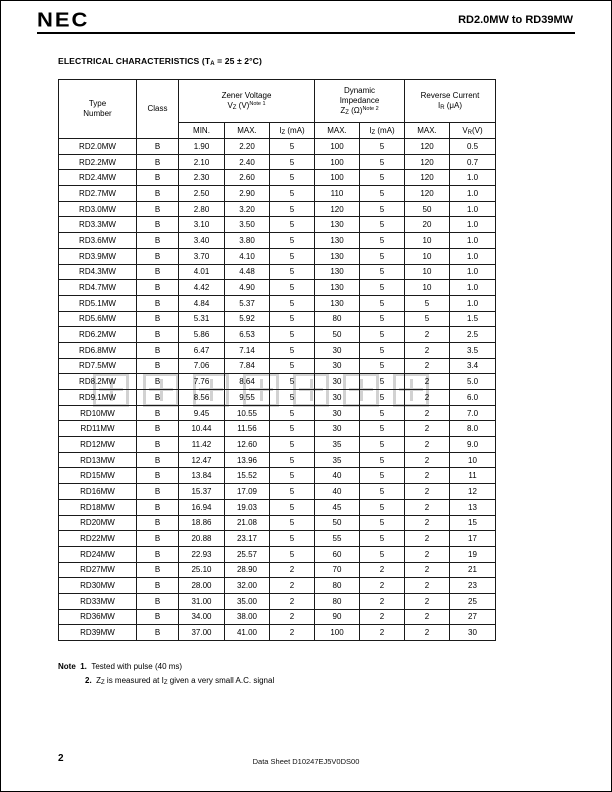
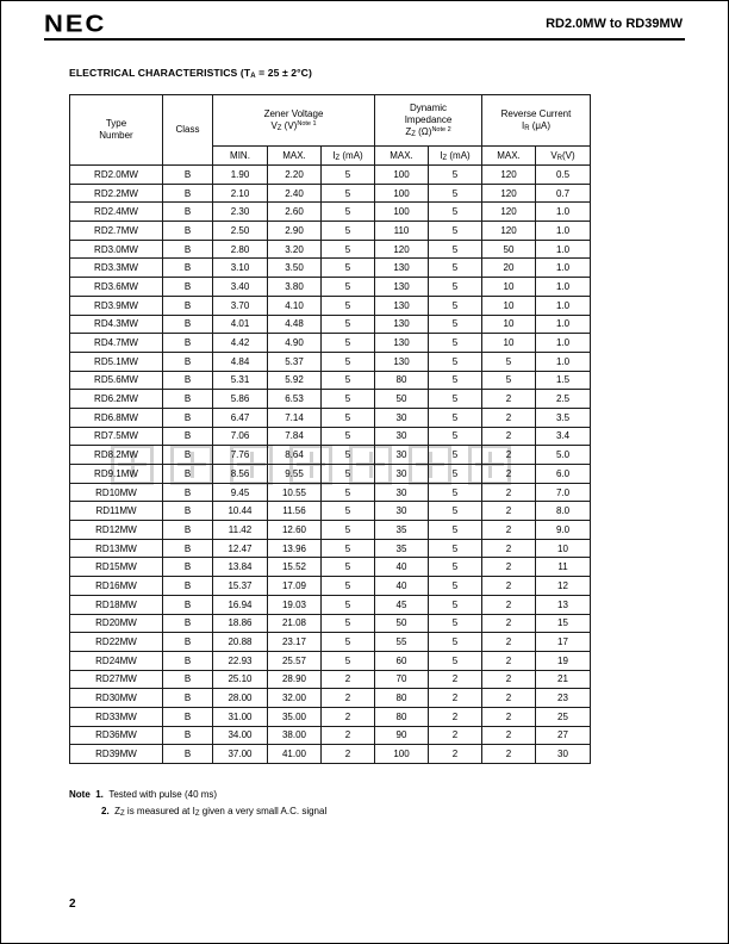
  NEC
  RD2.0MW to RD39MW
  ELECTRICAL CHARACTERISTICS (T = 25 ± 2°C)
  Type Number	Class	Zener Voltage V (V)	Dynamic Impedance Z (Ω)	Reverse Current I (μA)
  MIN.	MAX.	I (mA)	MAX.	I (mA)	MAX.	V (V)
  RD2.0MW	B	1.90	2.20	5	100	5	120	0.5
  RD2.2MW	B	2.10	2.40	5	100	5	120	0.7
  RD2.4MW	B	2.30	2.60	5	100	5	120	1.0
  RD2.7MW	B	2.50	2.90	5	110	5	120	1.0
  RD3.0MW	B	2.80	3.20	5	120	5	50	1.0
  RD3.3MW	B	3.10	3.50	5	130	5	20	1.0
  RD3.6MW	B	3.40	3.80	5	130	5	10	1.0
  RD3.9MW	B	3.70	4.10	5	130	5	10	1.0
  RD4.3MW	B	4.01	4.48	5	130	5	10	1.0
  RD4.7MW	B	4.42	4.90	5	130	5	10	1.0
  RD5.1MW	B	4.84	5.37	5	130	5	5	1.0
  RD5.6MW	B	5.31	5.92	5	80	5	5	1.5
  RD6.2MW	B	5.86	6.53	5	50	5	2	2.5
  RD6.8MW	B	6.47	7.14	5	30	5	2	3.5
  RD7.5MW	B	7.06	7.84	5	30	5	2	3.4
  RD8.2MW	B	7.76	8.64	5	30	5	2	5.0
  RD9.1MW	B	8.56	9.55	5	30	5	2	6.0
  RD10MW	B	9.45	10.55	5	30	5	2	7.0
  RD11MW	B	10.44	11.56	5	30	5	2	8.0
  RD12MW	B	11.42	12.60	5	35	5	2	9.0
  RD13MW	B	12.47	13.96	5	35	5	2	10
  RD15MW	B	13.84	15.52	5	40	5	2	11
  RD16MW	B	15.37	17.09	5	40	5	2	12
  RD18MW	B	16.94	19.03	5	45	5	2	13
  RD20MW	B	18.86	21.08	5	50	5	2	15
  RD22MW	B	20.88	23.17	5	55	5	2	17
  RD24MW	B	22.93	25.57	5	60	5	2	19
  RD27MW	B	25.10	28.90	2	70	2	2	21
  RD30MW	B	28.00	32.00	2	80	2	2	23
  RD33MW	B	31.00	35.00	2	80	2	2	25
  RD36MW	B	34.00	38.00	2	90	2	2	27
  RD39MW	B	37.00	41.00	2	100	2	2	30
  Note 1. Tested with pulse (40 ms)
  2. Z is measured at I given a very small A.C. signal
  2
- Data Sheet D10247EJ5V0DS00
